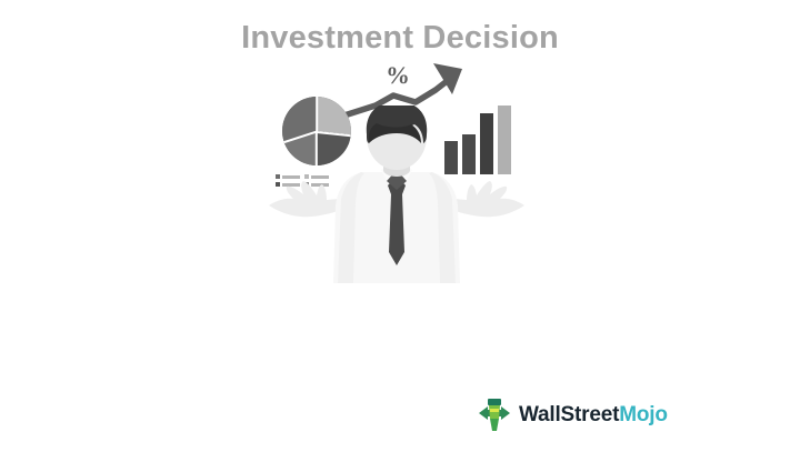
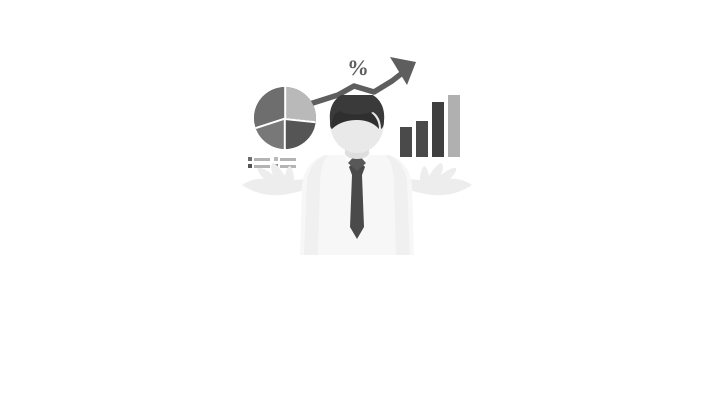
- Investment Decision
- WallStreetMojo
